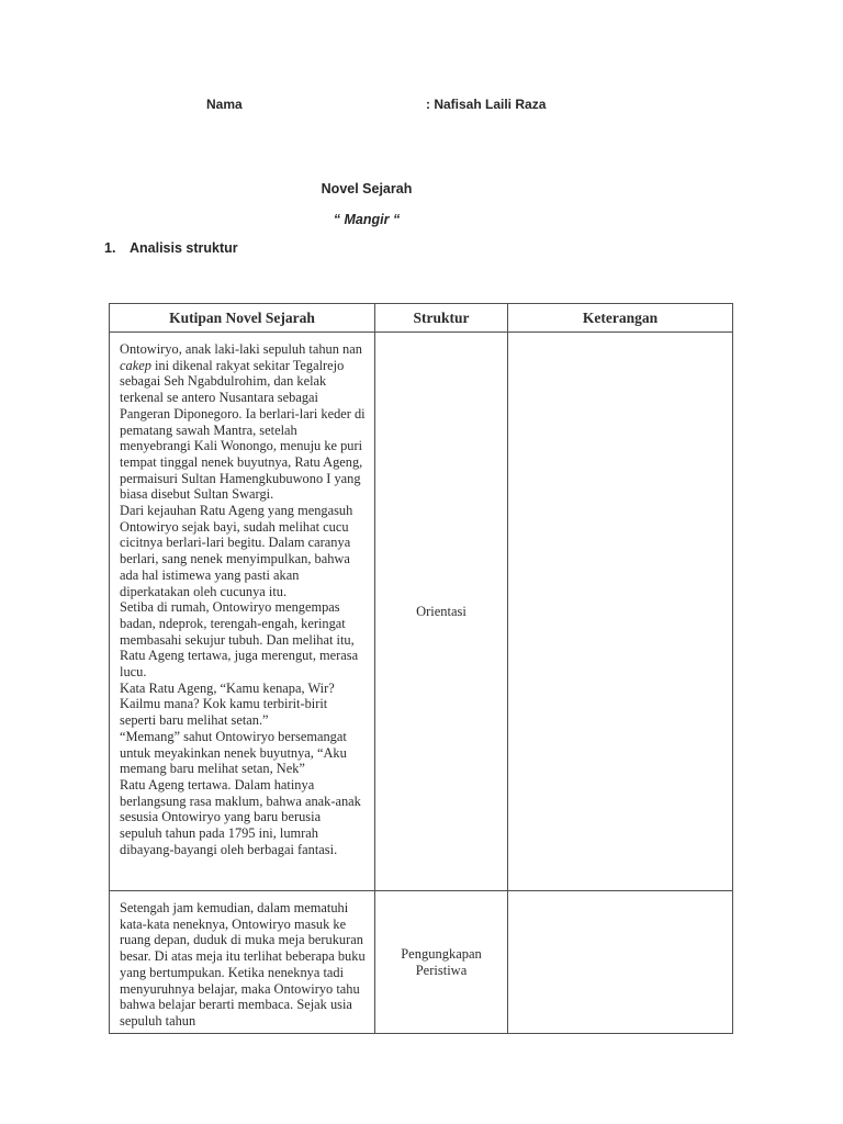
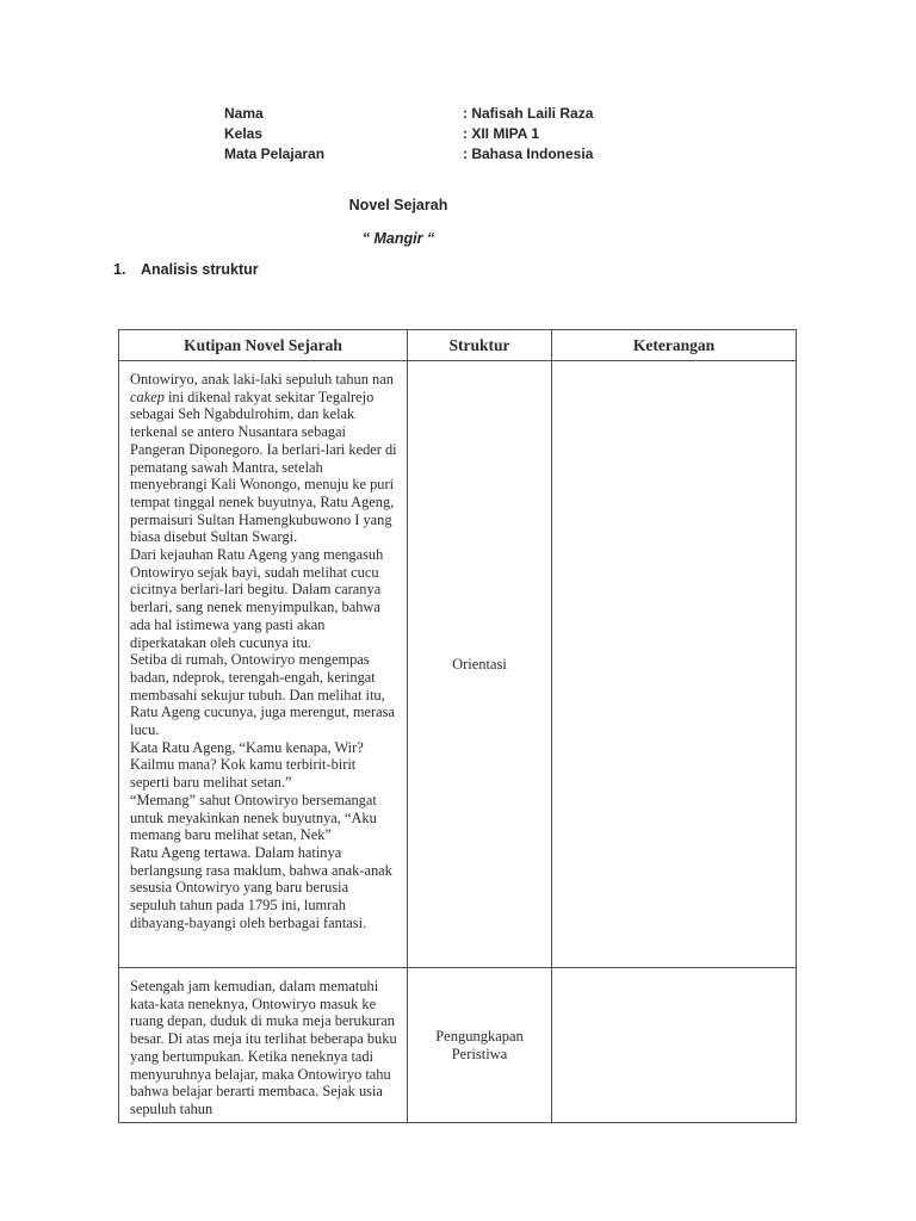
  Nama
  : Nafisah Laili Raza
+ Kelas
+ : XII MIPA 1
+ Mata Pelajaran
+ : Bahasa Indonesia
  Novel Sejarah
  “ Mangir “
  1.
  Analisis struktur
  Kutipan Novel Sejarah
  Struktur
  Keterangan
  Ontowiryo, anak laki-laki sepuluh tahun nan cakep ini dikenal rakyat sekitar Tegalrejo sebagai Seh Ngabdulrohim, dan kelak terkenal se antero Nusantara sebagai Pangeran Diponegoro. Ia berlari-lari keder di pematang sawah Mantra, setelah menyebrangi Kali Wonongo, menuju ke puri tempat tinggal nenek buyutnya, Ratu Ageng, permaisuri Sultan Hamengkubuwono I yang biasa disebut Sultan Swargi.
  Dari kejauhan Ratu Ageng yang mengasuh Ontowiryo sejak bayi, sudah melihat cucu cicitnya berlari-lari begitu. Dalam caranya berlari, sang nenek menyimpulkan, bahwa ada hal istimewa yang pasti akan diperkatakan oleh cucunya itu.
- Setiba di rumah, Ontowiryo mengempas badan, ndeprok, terengah-engah, keringat membasahi sekujur tubuh. Dan melihat itu, Ratu Ageng tertawa, juga merengut, merasa lucu.
+ Setiba di rumah, Ontowiryo mengempas badan, ndeprok, terengah-engah, keringat membasahi sekujur tubuh. Dan melihat itu, Ratu Ageng cucunya, juga merengut, merasa lucu.
  Kata Ratu Ageng, “Kamu kenapa, Wir? Kailmu mana? Kok kamu terbirit-birit seperti baru melihat setan.”
  “Memang” sahut Ontowiryo bersemangat untuk meyakinkan nenek buyutnya, “Aku memang baru melihat setan, Nek”
  Ratu Ageng tertawa. Dalam hatinya berlangsung rasa maklum, bahwa anak-anak sesusia Ontowiryo yang baru berusia sepuluh tahun pada 1795 ini, lumrah dibayang-bayangi oleh berbagai fantasi.
  Orientasi
  Setengah jam kemudian, dalam mematuhi kata-kata neneknya, Ontowiryo masuk ke ruang depan, duduk di muka meja berukuran besar. Di atas meja itu terlihat beberapa buku yang bertumpukan. Ketika neneknya tadi menyuruhnya belajar, maka Ontowiryo tahu bahwa belajar berarti membaca. Sejak usia sepuluh tahun
  Pengungkapan Peristiwa
